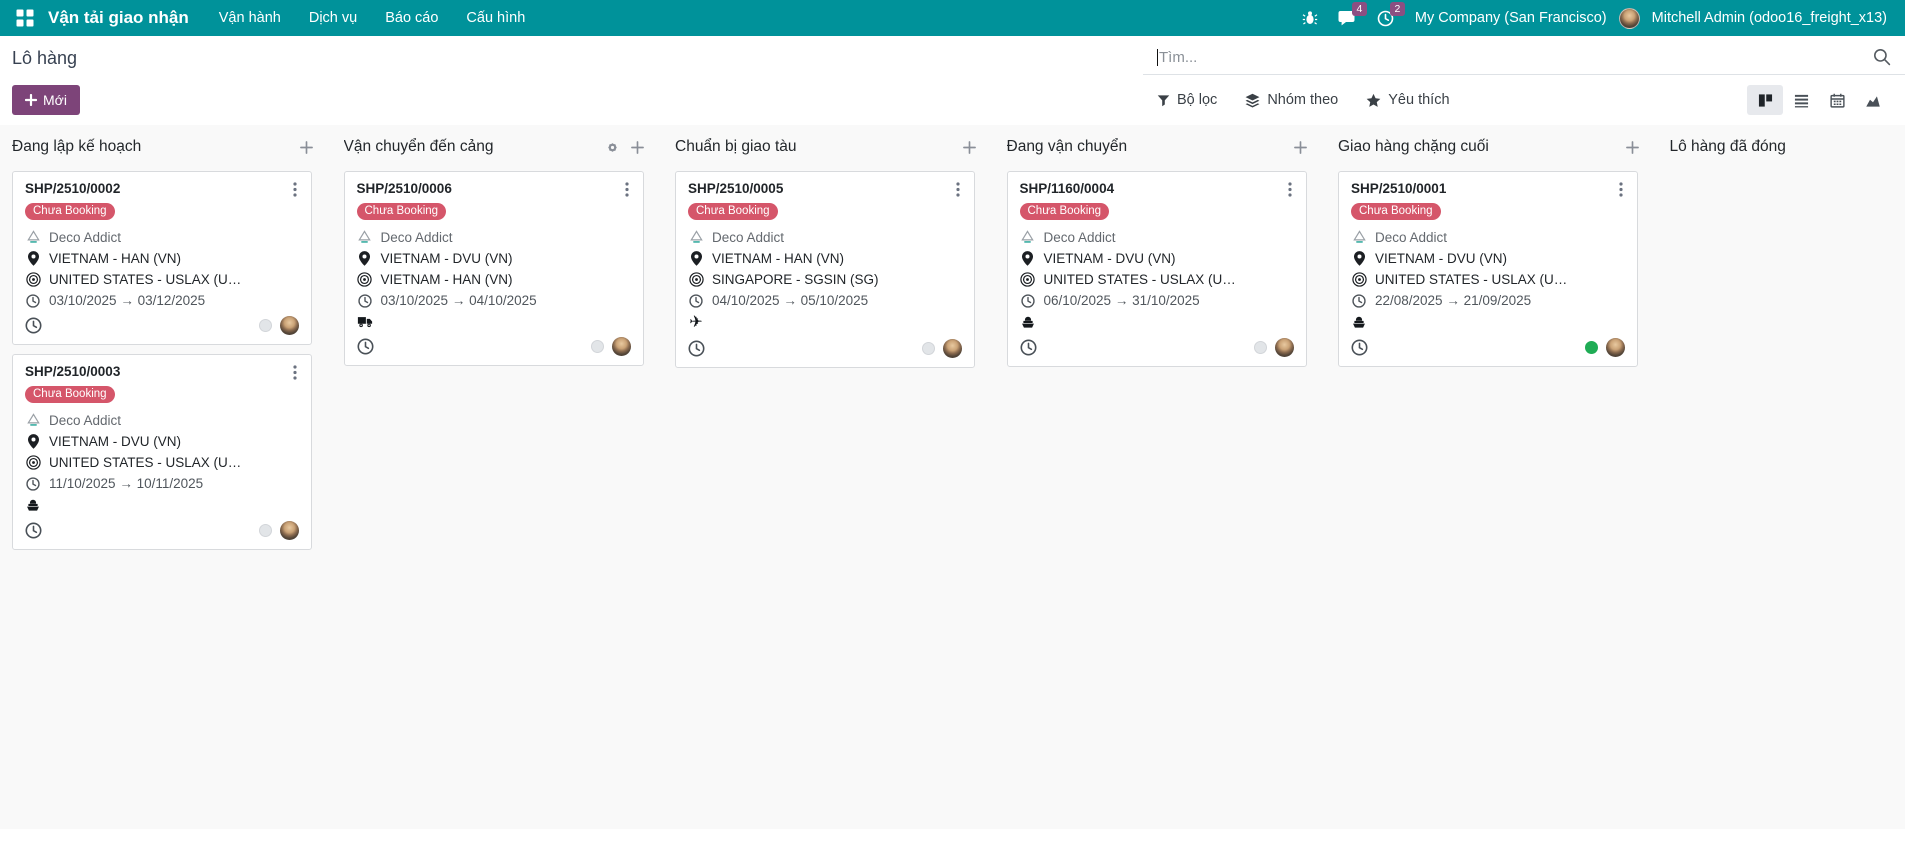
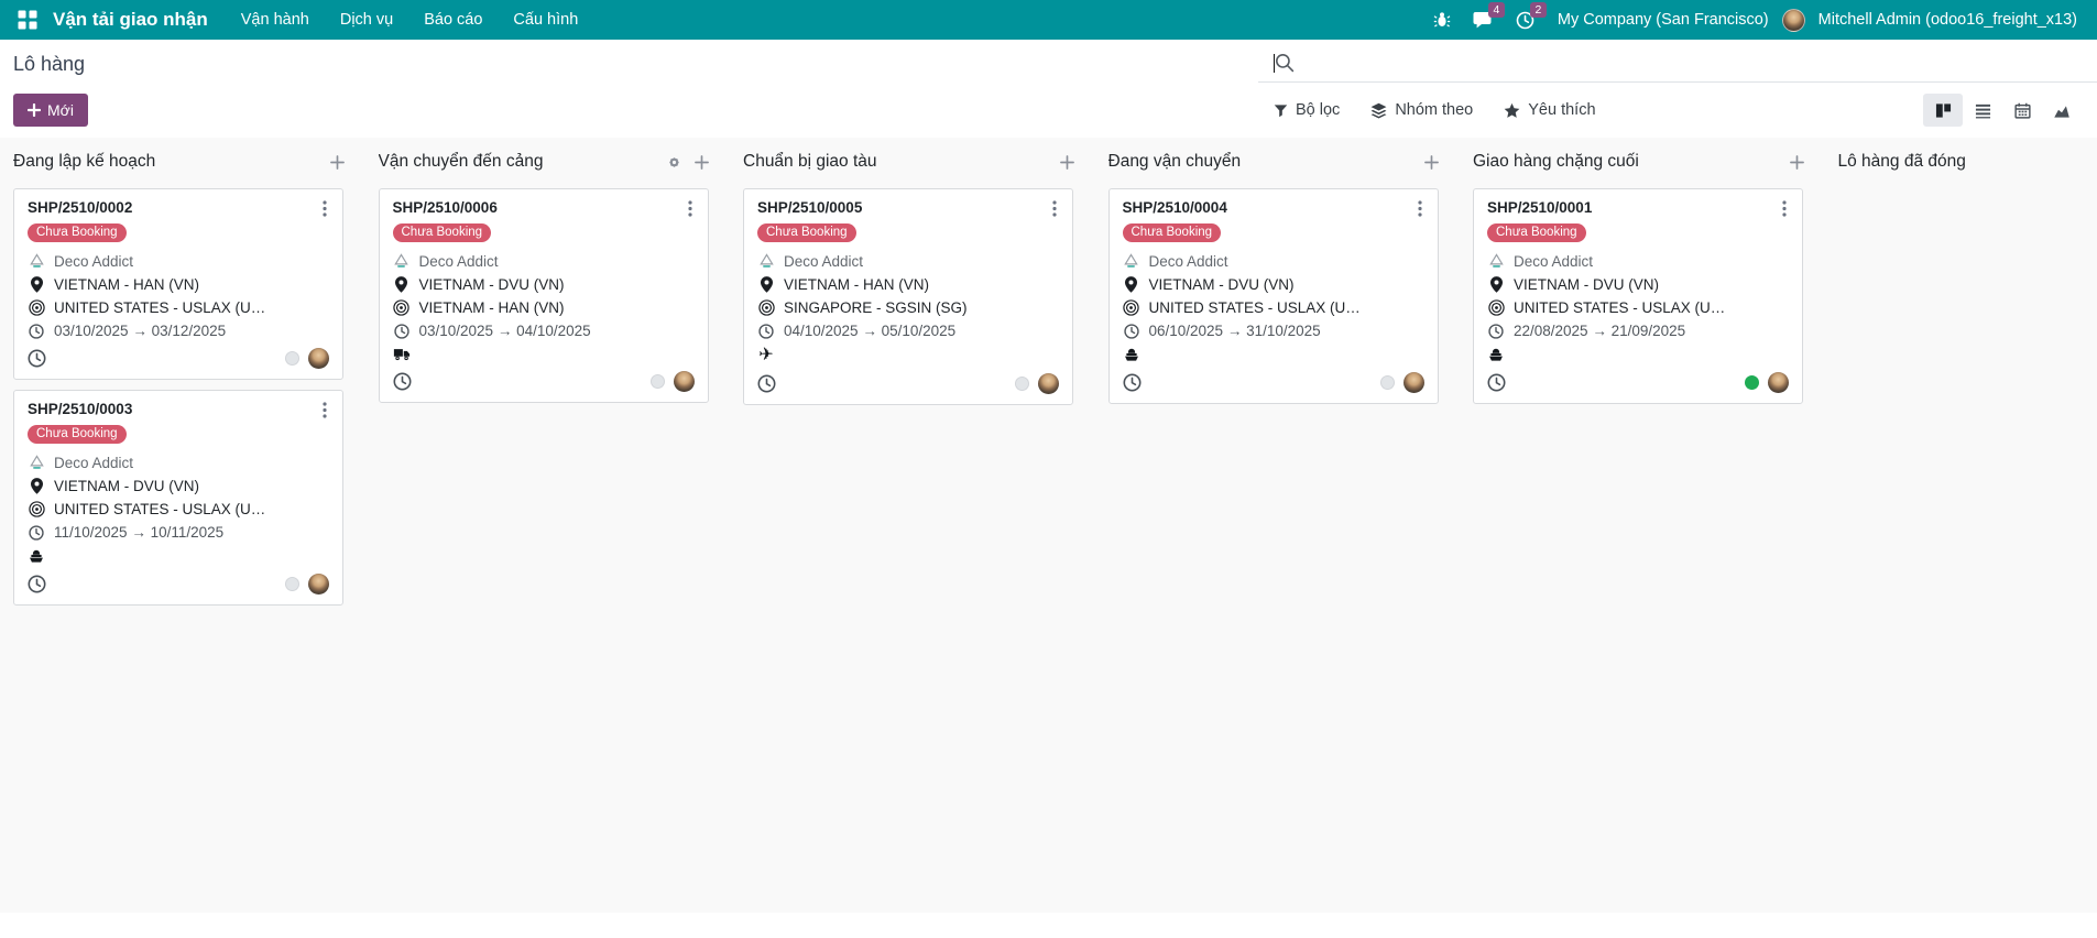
  Vận tải giao nhận
  Vận hành
  Dịch vụ
  Báo cáo
  Cấu hình
  4
  2
  My Company (San Francisco)
  Mitchell Admin (odoo16_freight_x13)
  Lô hàng
- Tìm...
  Mới
  Bộ lọc
  Nhóm theo
  Yêu thích
  Đang lập kế hoạch
  SHP/2510/0002
  Chưa Booking
  Deco Addict
  VIETNAM - HAN (VN)
  UNITED STATES - USLAX (U…
  03/10/2025 → 03/12/2025
  SHP/2510/0003
  Chưa Booking
  Deco Addict
  VIETNAM - DVU (VN)
  UNITED STATES - USLAX (U…
  11/10/2025 → 10/11/2025
  Vận chuyển đến cảng
  SHP/2510/0006
  Chưa Booking
  Deco Addict
  VIETNAM - DVU (VN)
  VIETNAM - HAN (VN)
  03/10/2025 → 04/10/2025
  Chuẩn bị giao tàu
  SHP/2510/0005
  Chưa Booking
  Deco Addict
  VIETNAM - HAN (VN)
  SINGAPORE - SGSIN (SG)
  04/10/2025 → 05/10/2025
  ✈
  Đang vận chuyển
- SHP/1160/0004
+ SHP/2510/0004
  Chưa Booking
  Deco Addict
  VIETNAM - DVU (VN)
  UNITED STATES - USLAX (U…
  06/10/2025 → 31/10/2025
  Giao hàng chặng cuối
  SHP/2510/0001
  Chưa Booking
  Deco Addict
  VIETNAM - DVU (VN)
  UNITED STATES - USLAX (U…
  22/08/2025 → 21/09/2025
  Lô hàng đã đóng
